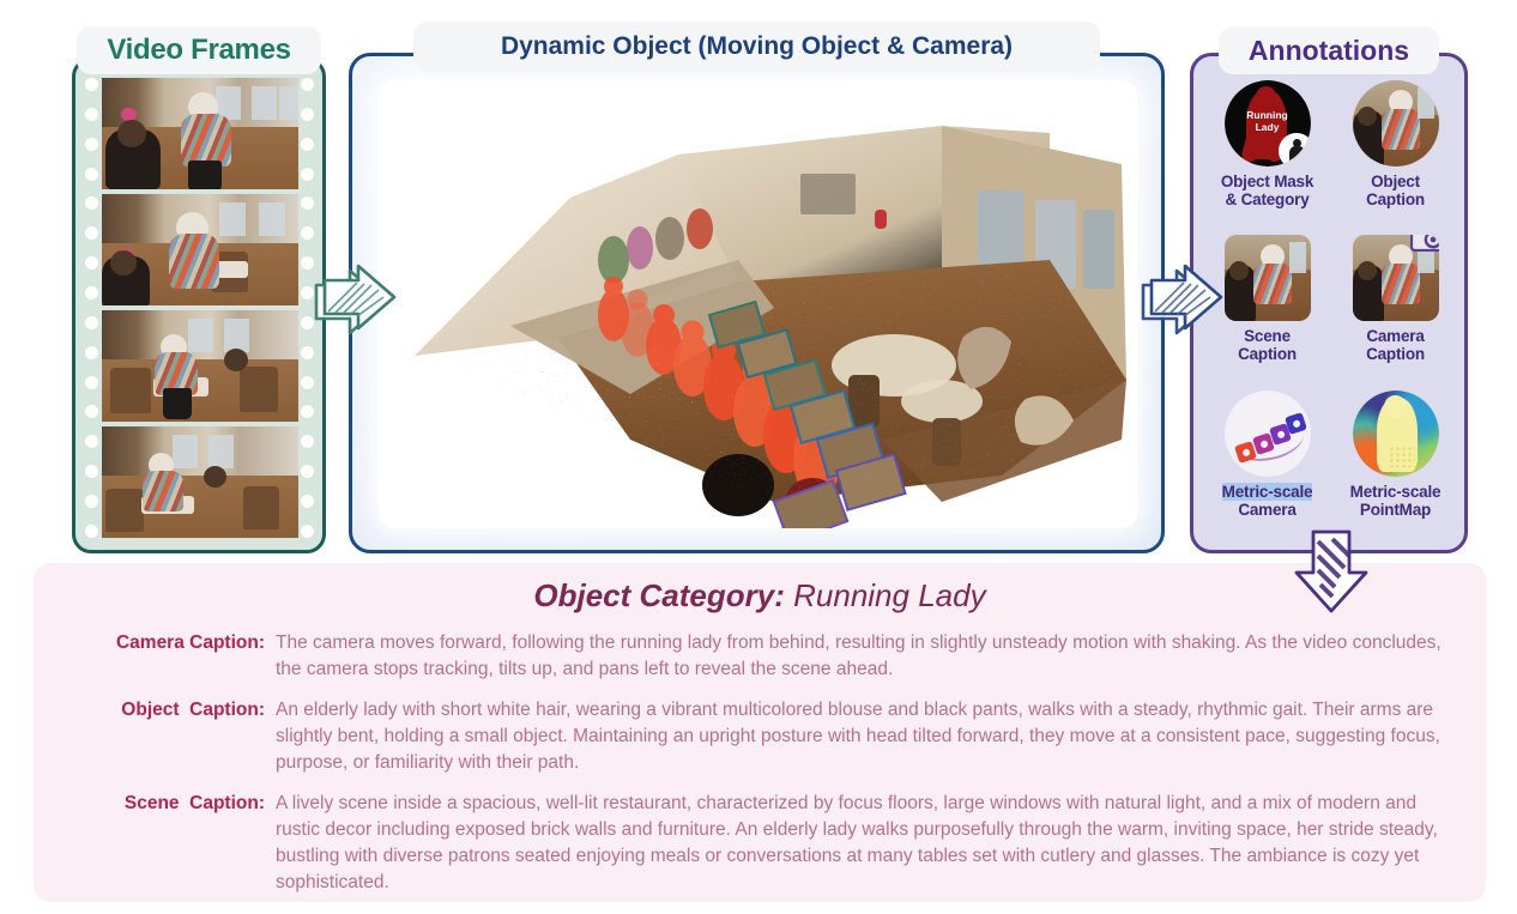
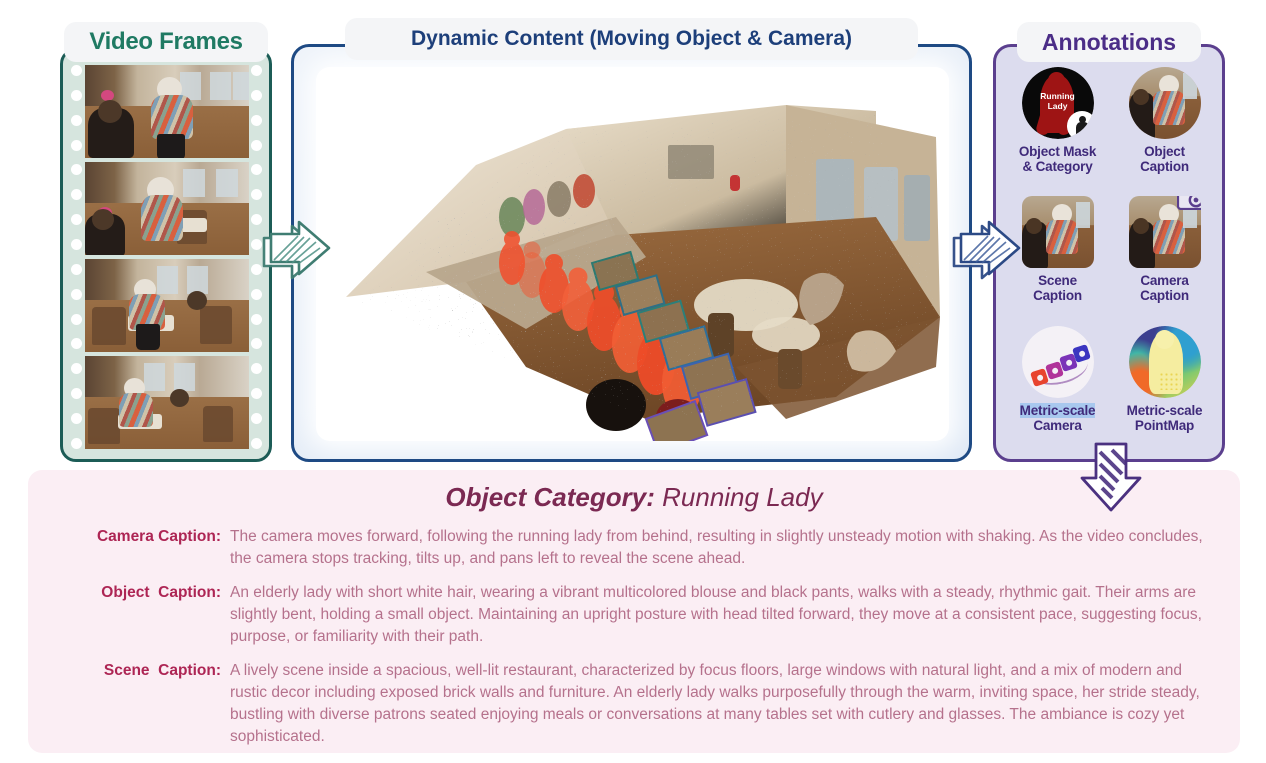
  Video Frames
- Dynamic Object (Moving Object & Camera)
+ Dynamic Content (Moving Object & Camera)
  Running
  Lady
  Object Mask
  & Category
  Object
  Caption
  Scene
  Caption
  Camera
  Caption
  Metric-scale
  Camera
  Metric-scale
  PointMap
  Annotations
  Object Category: Running Lady
  Camera Caption:
  The camera moves forward, following the running lady from behind, resulting in slightly unsteady motion with shaking. As the video concludes, the camera stops tracking, tilts up, and pans left to reveal the scene ahead.
  Object Caption:
  An elderly lady with short white hair, wearing a vibrant multicolored blouse and black pants, walks with a steady, rhythmic gait. Their arms are slightly bent, holding a small object. Maintaining an upright posture with head tilted forward, they move at a consistent pace, suggesting focus, purpose, or familiarity with their path.
  Scene Caption:
  A lively scene inside a spacious, well-lit restaurant, characterized by focus floors, large windows with natural light, and a mix of modern and rustic decor including exposed brick walls and furniture. An elderly lady walks purposefully through the warm, inviting space, her stride steady, bustling with diverse patrons seated enjoying meals or conversations at many tables set with cutlery and glasses. The ambiance is cozy yet sophisticated.
